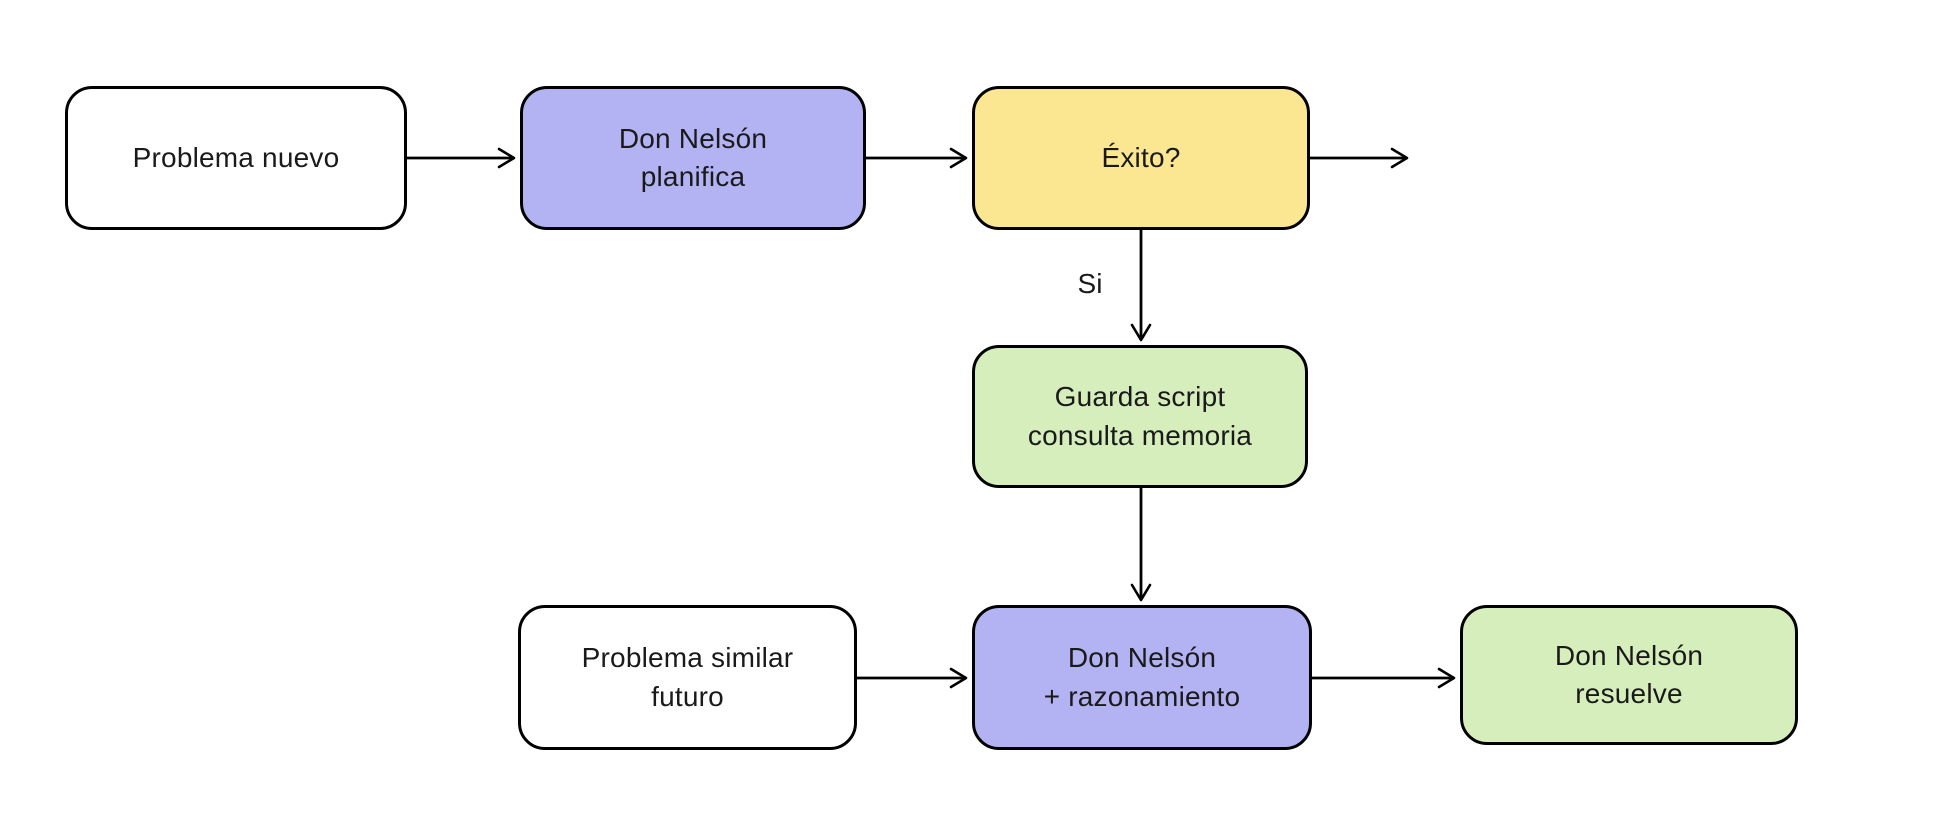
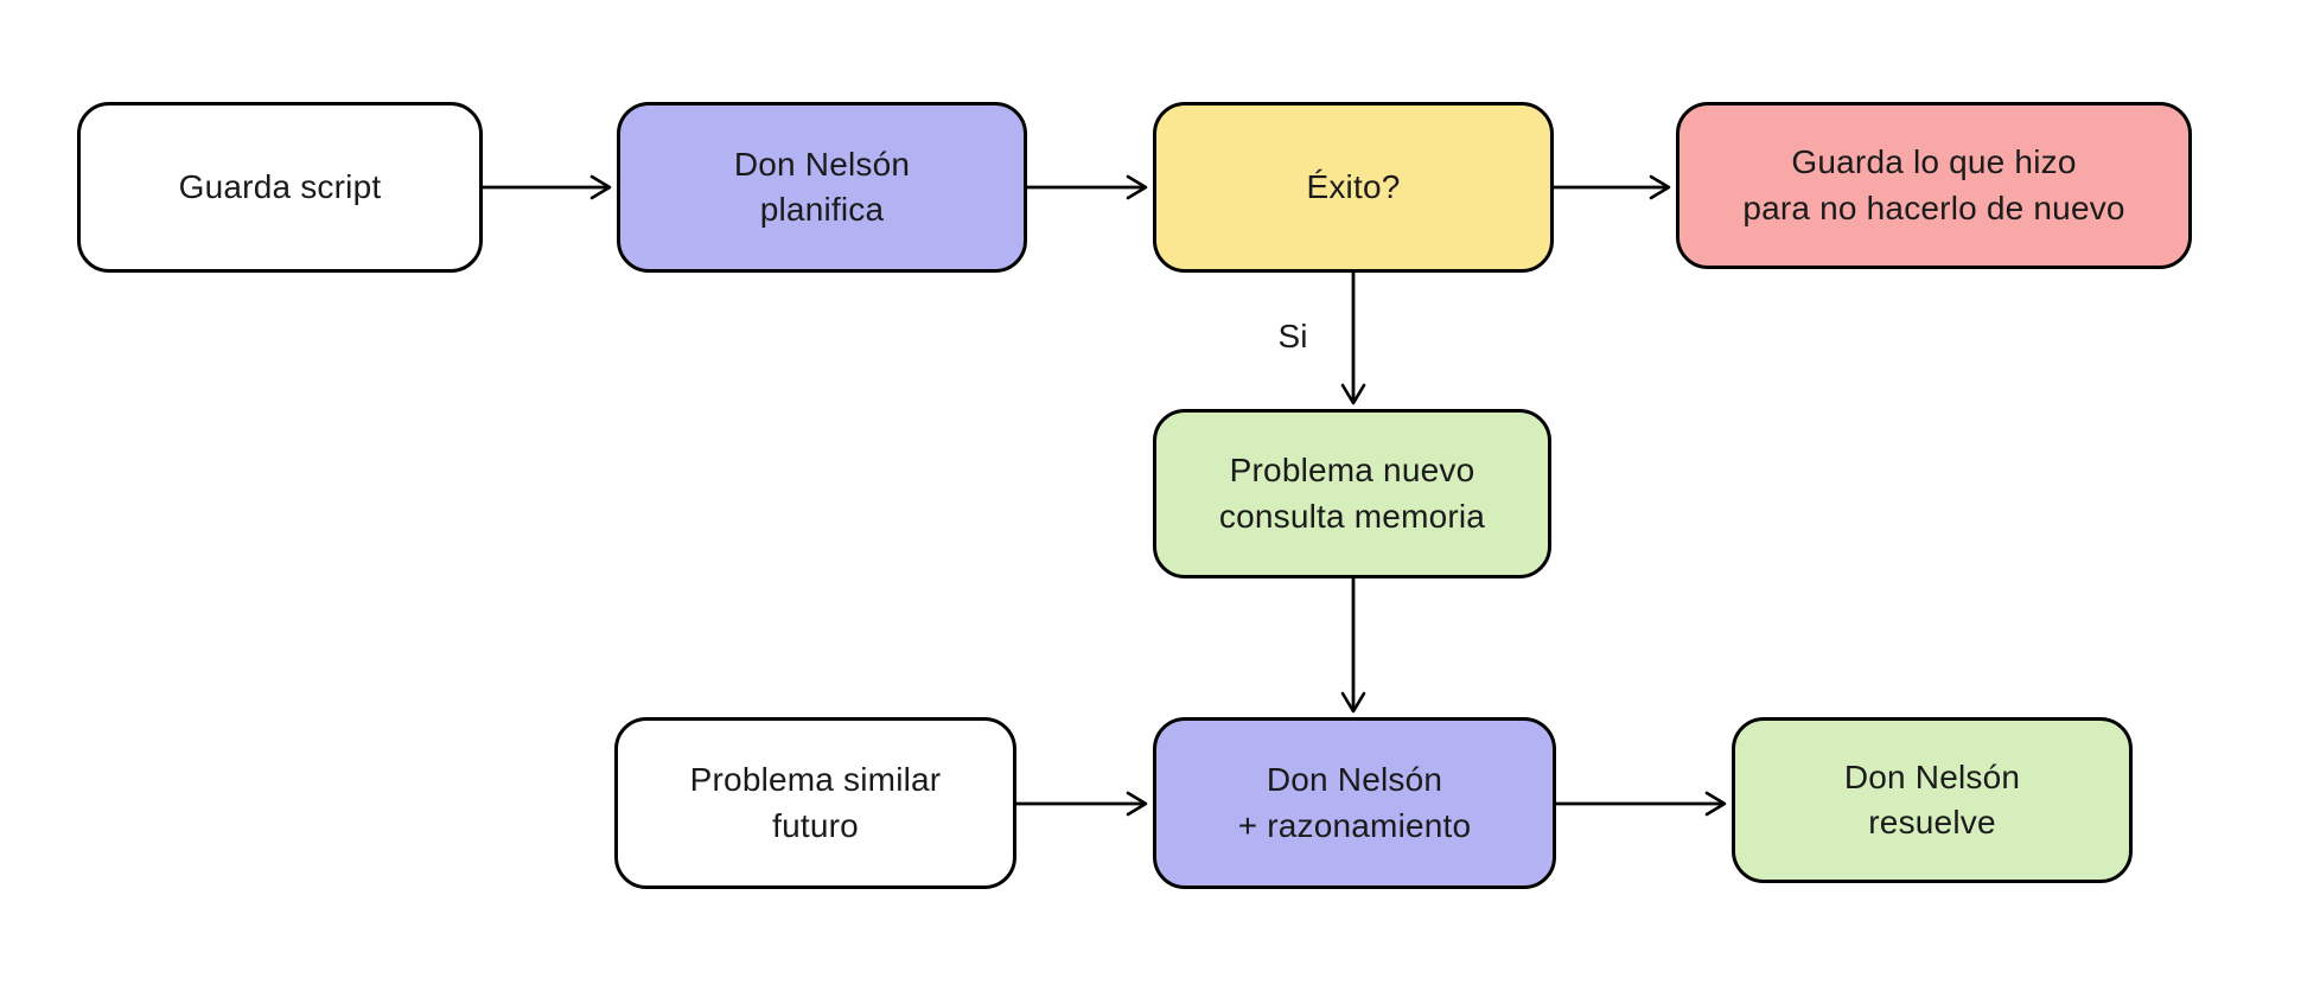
- Problema nuevo
+ Guarda script
  Don Nelsón
  planifica
  Éxito?
+ Guarda lo que hizo
+ para no hacerlo de nuevo
- Guarda script
+ Problema nuevo
  consulta memoria
  Problema similar
  futuro
  Don Nelsón
  + razonamiento
  Don Nelsón
  resuelve
  Si
